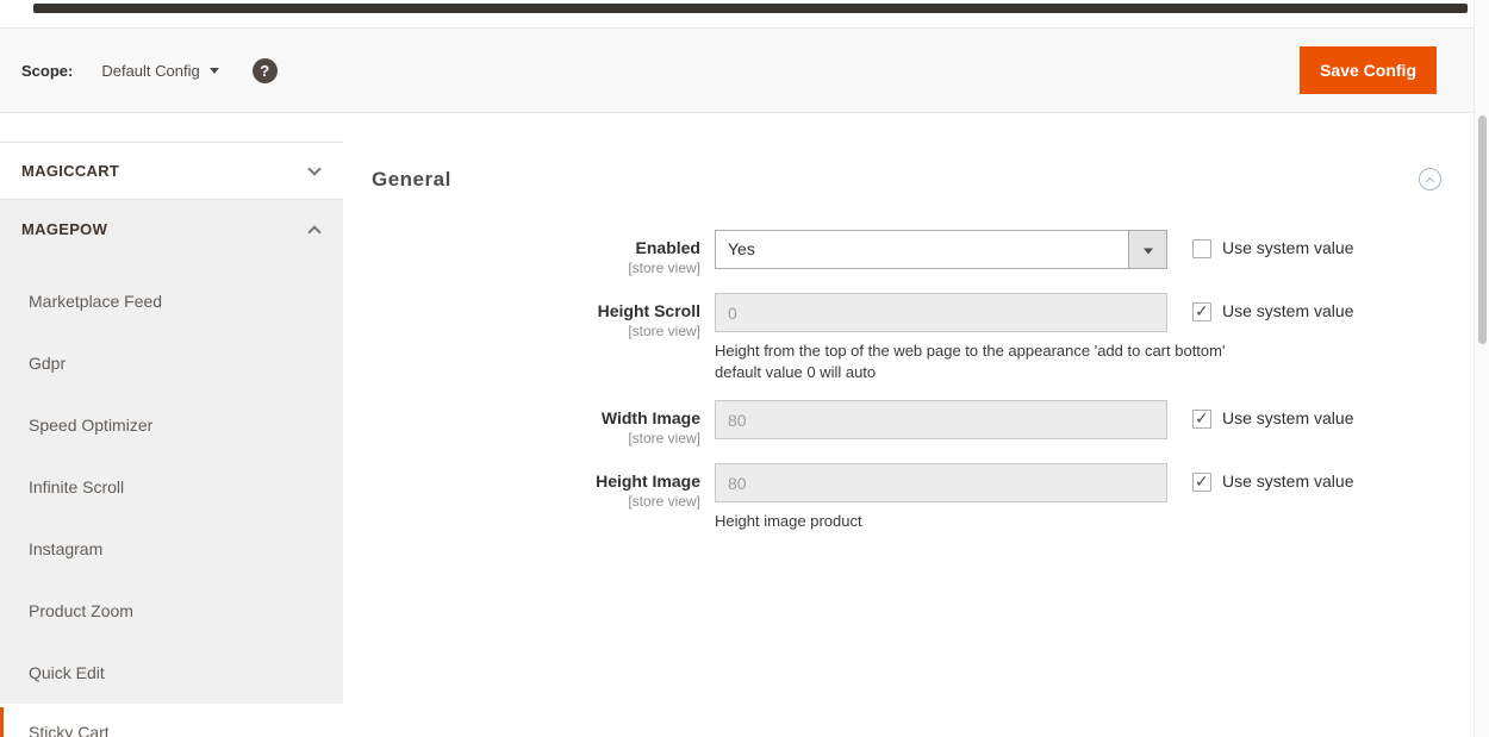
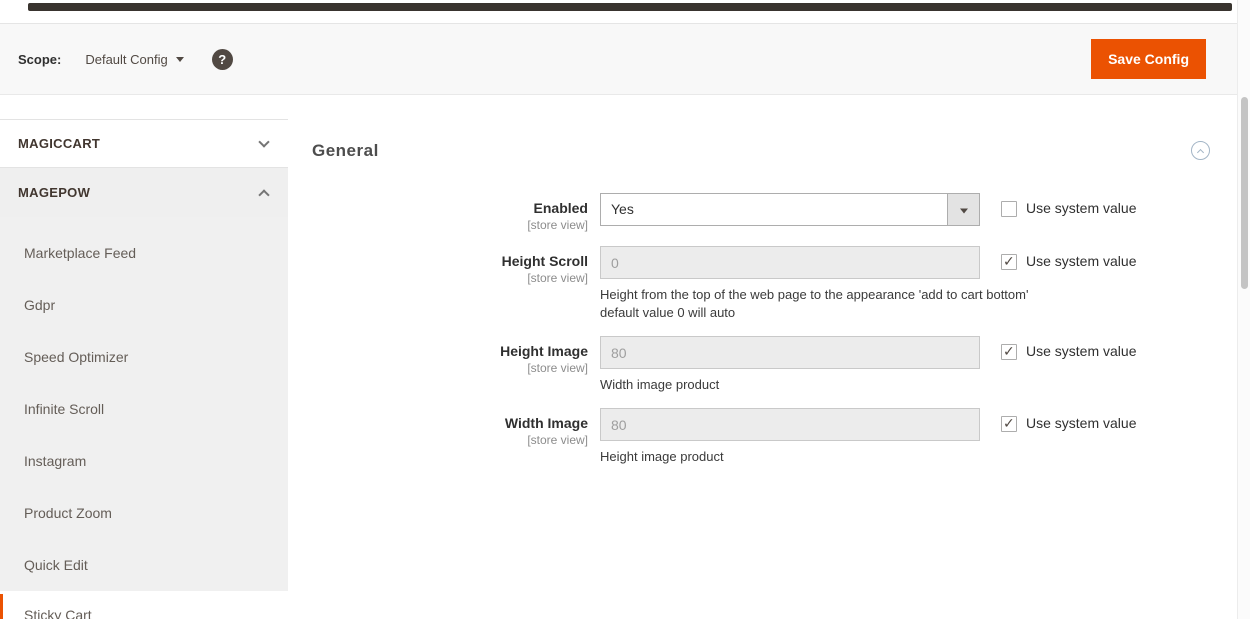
  Scope:
  Default Config
  ?
  Save Config
  MAGICCART
  MAGEPOW
  Marketplace Feed
  Gdpr
  Speed Optimizer
  Infinite Scroll
  Instagram
  Product Zoom
  Quick Edit
  Sticky Cart
  General
  Enabled
  [store view]
  Yes
  Use system value
  Height Scroll
  [store view]
  0
  Height from the top of the web page to the appearance 'add to cart bottom' default value 0 will auto
  Use system value
- Width Image
+ Height Image
  [store view]
  80
+ Width image product
  Use system value
- Height Image
+ Width Image
  [store view]
  80
  Height image product
  Use system value
